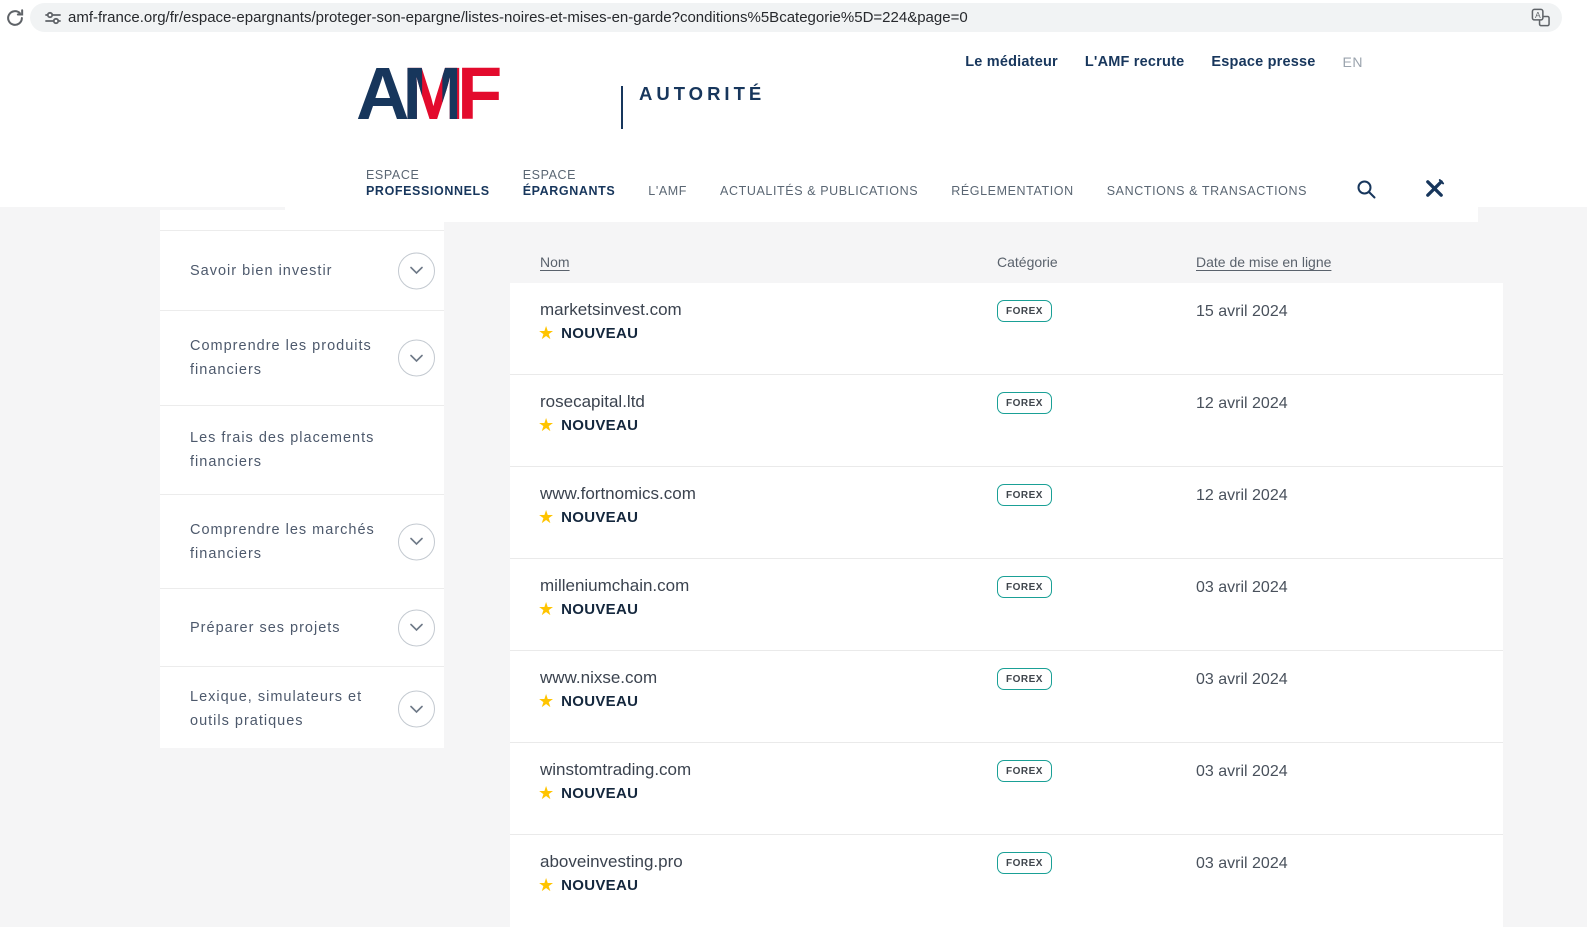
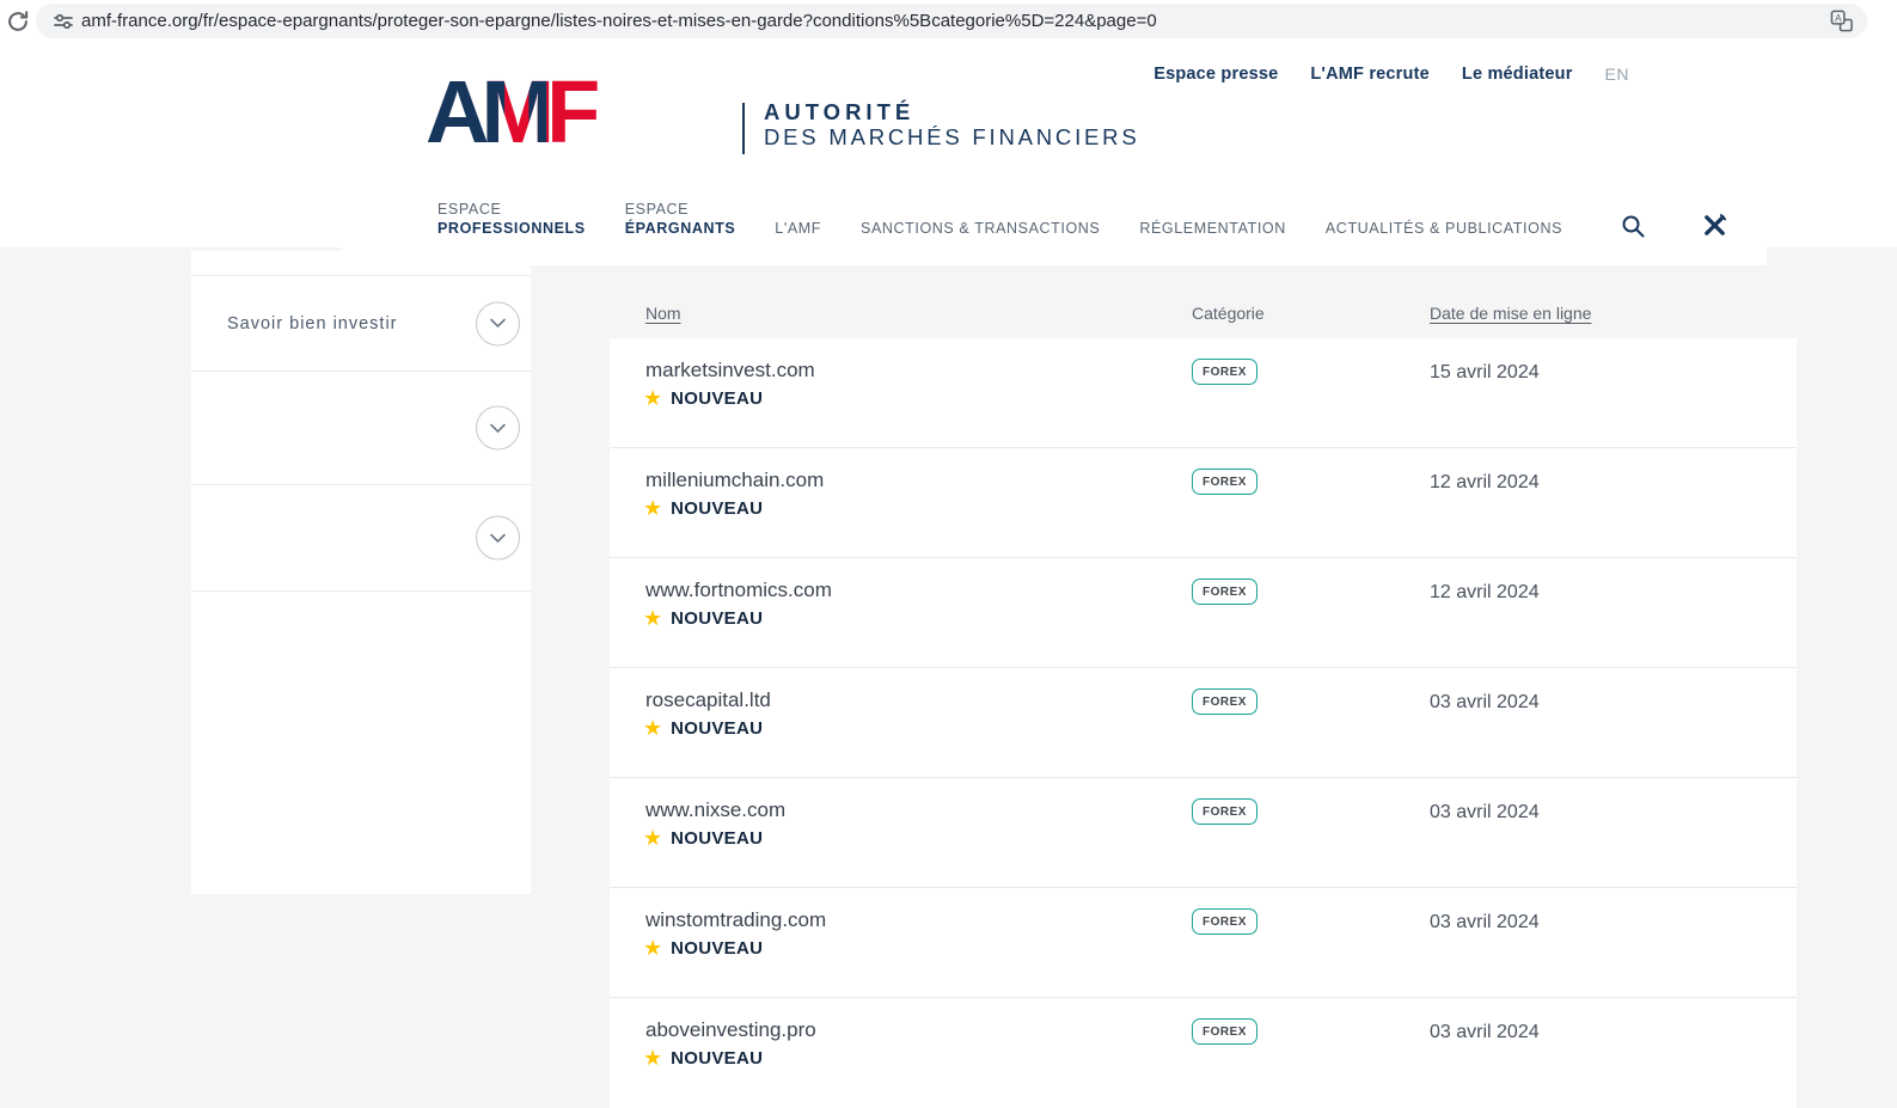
  amf-france.org/fr/espace-epargnants/proteger-son-epargne/listes-noires-et-mises-en-garde?conditions%5Bcategorie%5D=224&page=0
  A
- Le médiateur
+ Espace presse
  L'AMF recrute
- Espace presse
+ Le médiateur
  EN
  AM
  F
  AUTORITÉ
+ DES MARCHÉS FINANCIERS
  ESPACE
  PROFESSIONNELS
  ESPACE
  ÉPARGNANTS
  L'AMF
- ACTUALITÉS & PUBLICATIONS
+ SANCTIONS & TRANSACTIONS
  RÉGLEMENTATION
- SANCTIONS & TRANSACTIONS
+ ACTUALITÉS & PUBLICATIONS
  Savoir bien investir
- Comprendre les produits financiers
- Les frais des placements financiers
- Comprendre les marchés financiers
- Préparer ses projets
- Lexique, simulateurs et outils pratiques
  Nom
  Catégorie
  Date de mise en ligne
  marketsinvest.com
  ★
  NOUVEAU
  FOREX
  15 avril 2024
- rosecapital.ltd
+ milleniumchain.com
  ★
  NOUVEAU
  FOREX
  12 avril 2024
  www.fortnomics.com
  ★
  NOUVEAU
  FOREX
  12 avril 2024
- milleniumchain.com
+ rosecapital.ltd
  ★
  NOUVEAU
  FOREX
  03 avril 2024
  www.nixse.com
  ★
  NOUVEAU
  FOREX
  03 avril 2024
  winstomtrading.com
  ★
  NOUVEAU
  FOREX
  03 avril 2024
  aboveinvesting.pro
  ★
  NOUVEAU
  FOREX
  03 avril 2024
